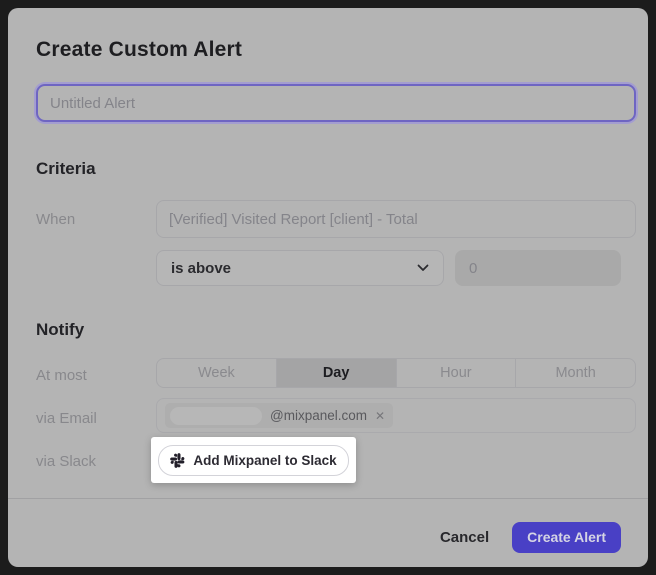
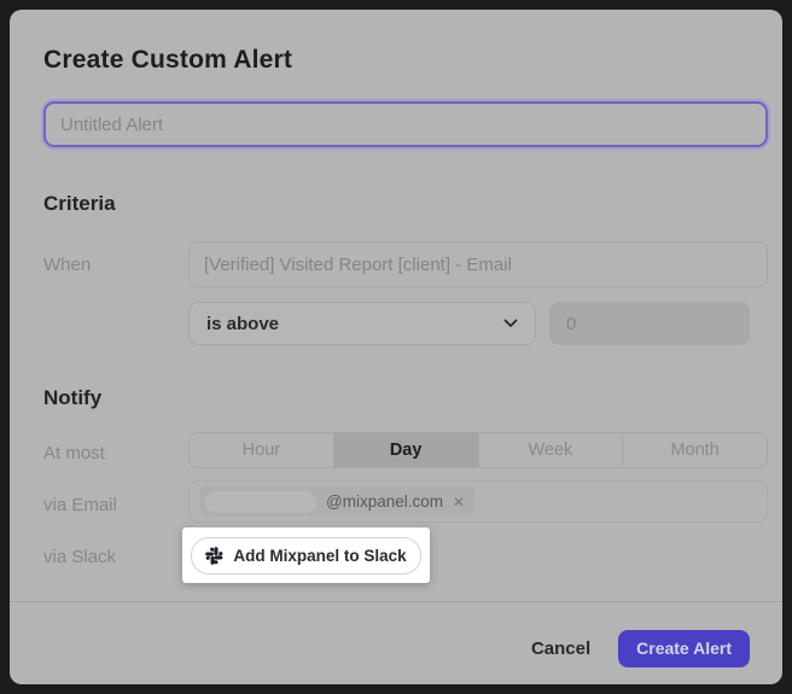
  Create Custom Alert
  Untitled Alert
  Criteria
  When
- [Verified] Visited Report [client] - Total
+ [Verified] Visited Report [client] - Email
  is above
  0
  Notify
  At most
- Week
+ Hour
  Day
- Hour
+ Week
  Month
  via Email
  @mixpanel.com
  ✕
  via Slack
  Add Mixpanel to Slack
  Cancel
  Create Alert
